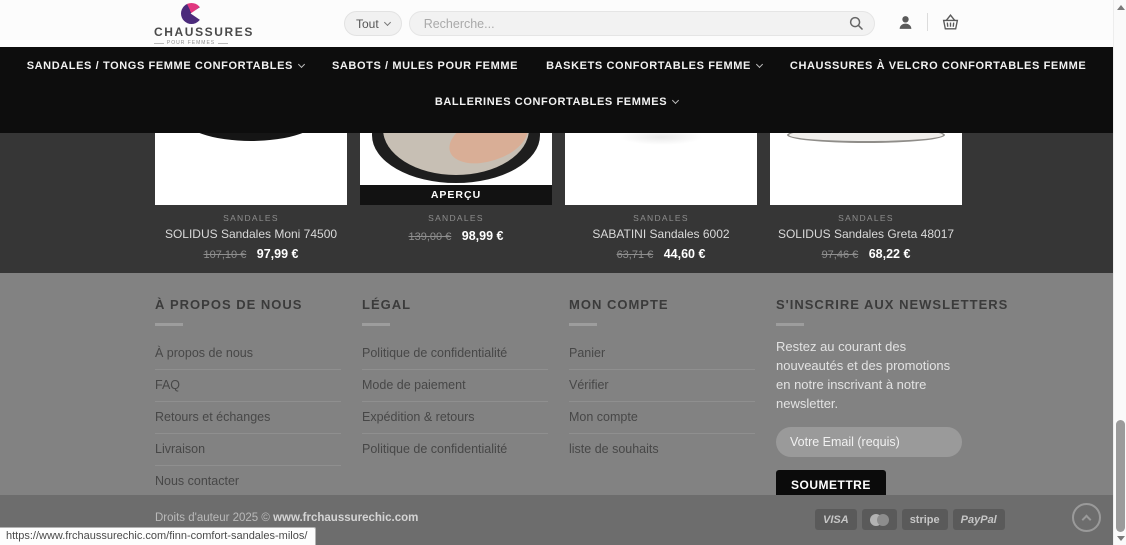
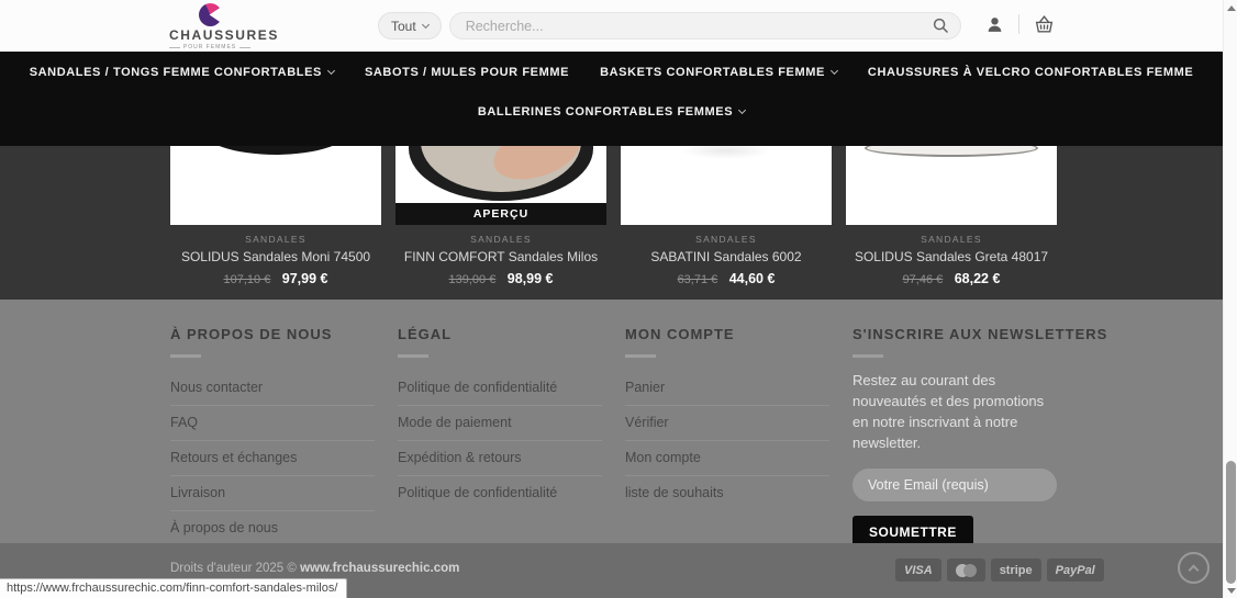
  CHAUSSURES
  Tout
  Recherche...
  SANDALES / TONGS FEMME CONFORTABLES
  SABOTS / MULES POUR FEMME
  BASKETS CONFORTABLES FEMME
  CHAUSSURES À VELCRO CONFORTABLES FEMME
  BALLERINES CONFORTABLES FEMMES
  SANDALES
  SOLIDUS Sandales Moni 74500
  107,10 € 97,99 €
  APERÇU
  SANDALES
+ FINN COMFORT Sandales Milos
  139,00 € 98,99 €
  SANDALES
  SABATINI Sandales 6002
  63,71 € 44,60 €
  SANDALES
  SOLIDUS Sandales Greta 48017
  97,46 € 68,22 €
  À PROPOS DE NOUS
- À propos de nous
+ Nous contacter
  FAQ
  Retours et échanges
  Livraison
- Nous contacter
+ À propos de nous
  LÉGAL
  Politique de confidentialité
  Mode de paiement
  Expédition & retours
  Politique de confidentialité
  MON COMPTE
  Panier
  Vérifier
  Mon compte
  liste de souhaits
  S'INSCRIRE AUX NEWSLETTERS
  Restez au courant des nouveautés et des promotions en notre inscrivant à notre newsletter.
  Votre Email (requis) SOUMETTRE
  Droits d'auteur 2025 © www.frchaussurechic.com
  VISA
  stripe
  PayPal
  https://www.frchaussurechic.com/finn-comfort-sandales-milos/
